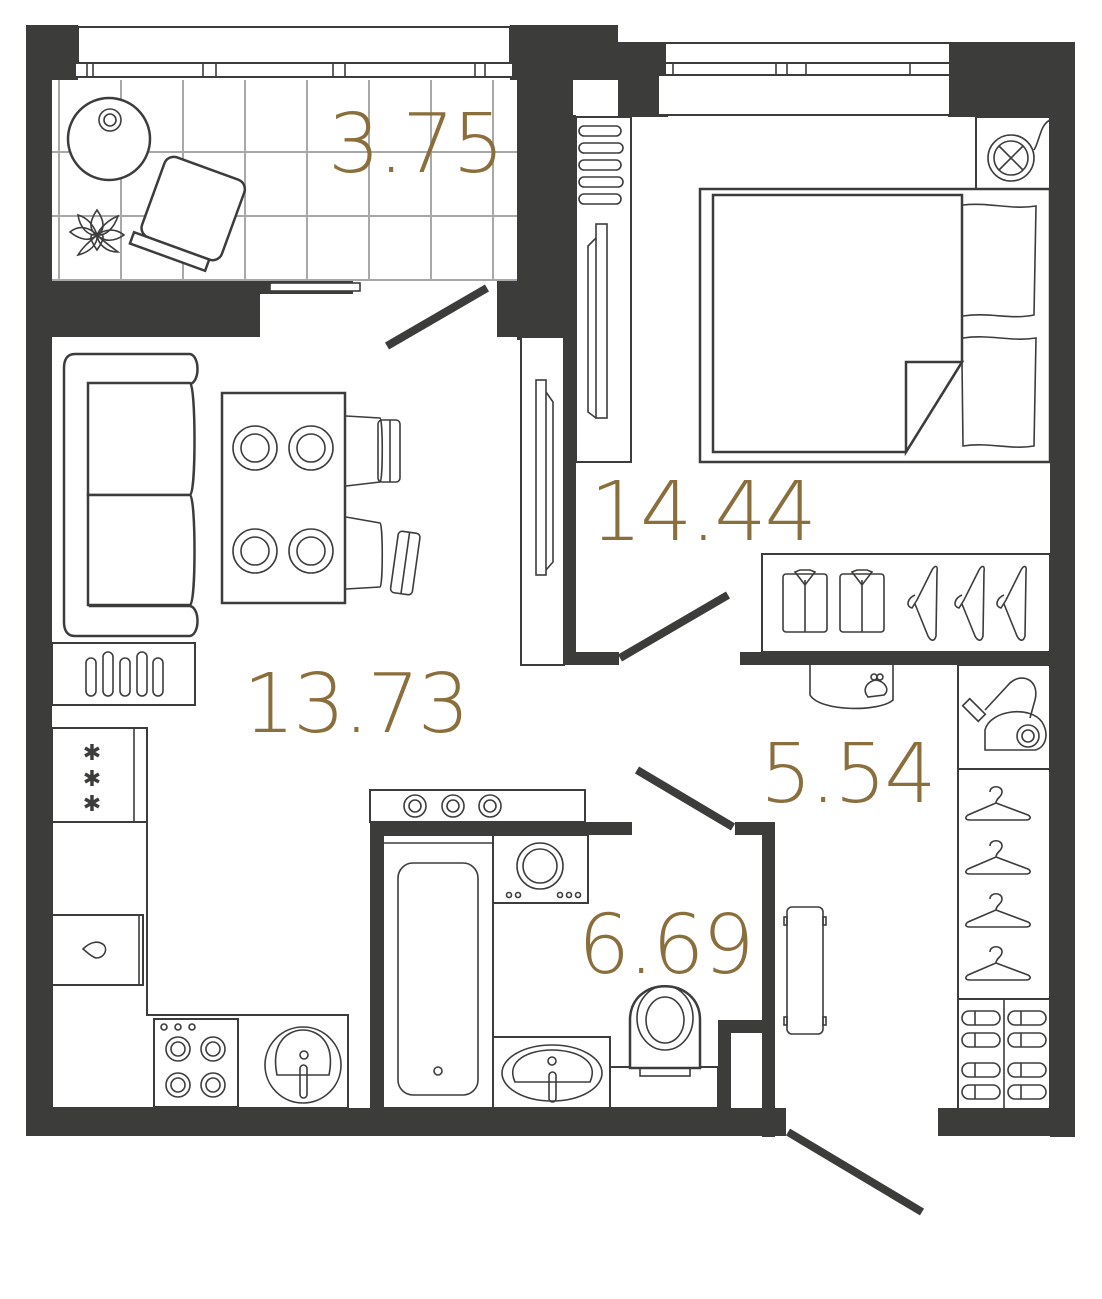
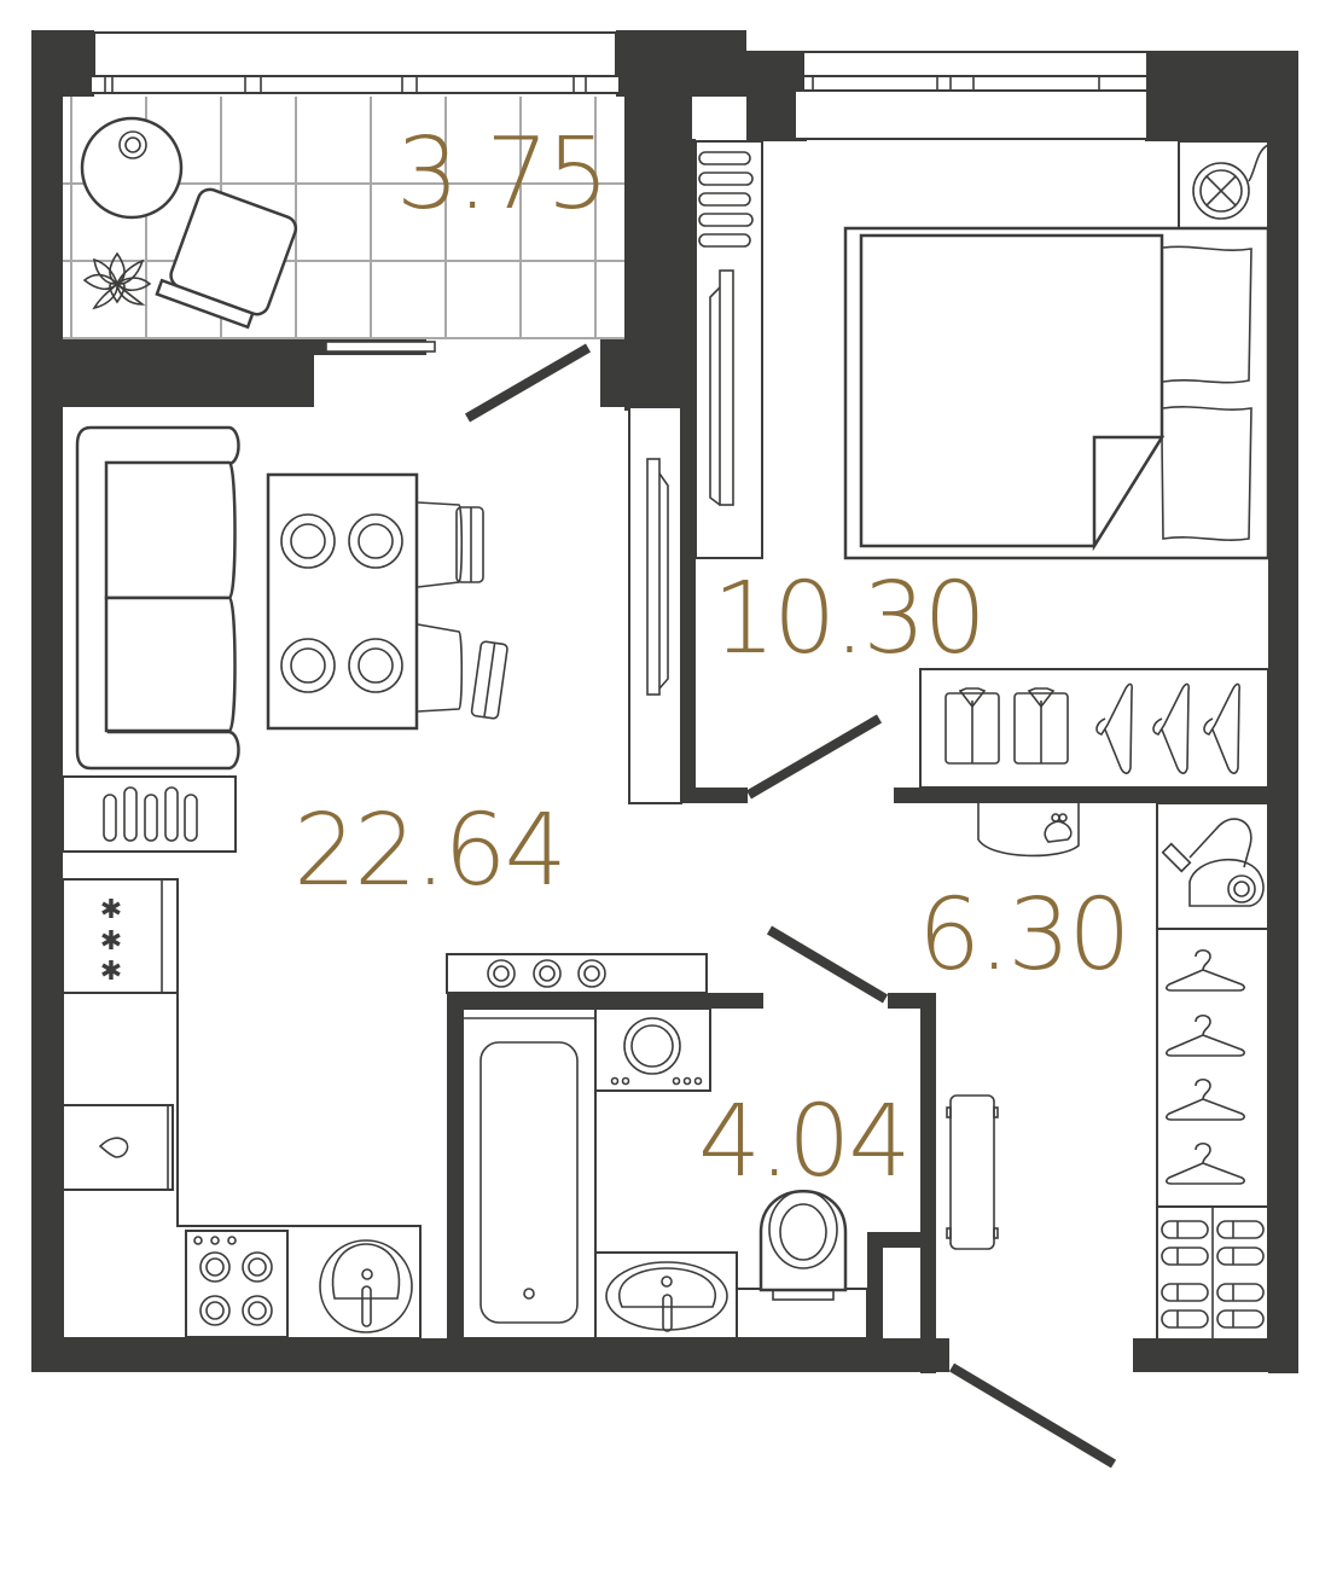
  ✱
  ✱
  ✱
  3.75
- 14.44
+ 10.30
- 13.73
+ 22.64
- 5.54
+ 6.30
- 6.69
+ 4.04
